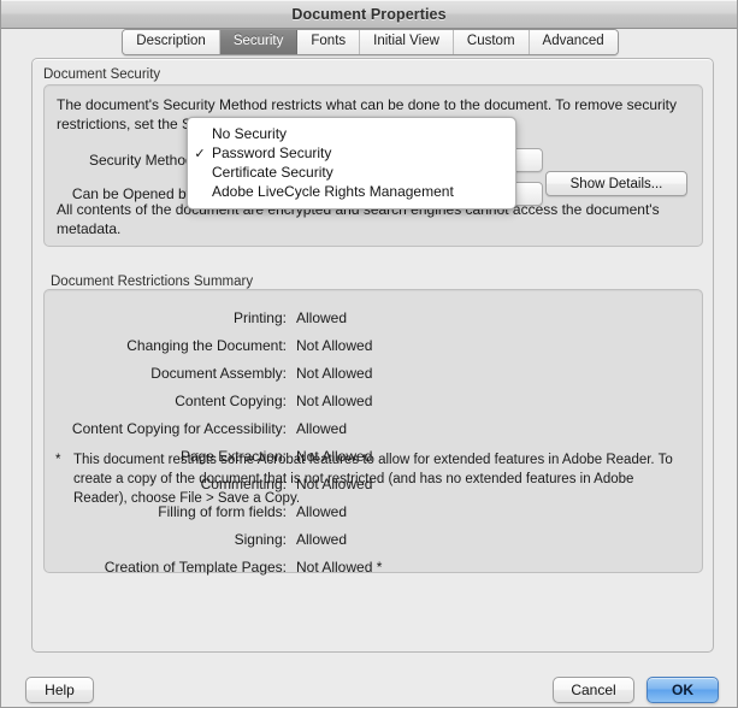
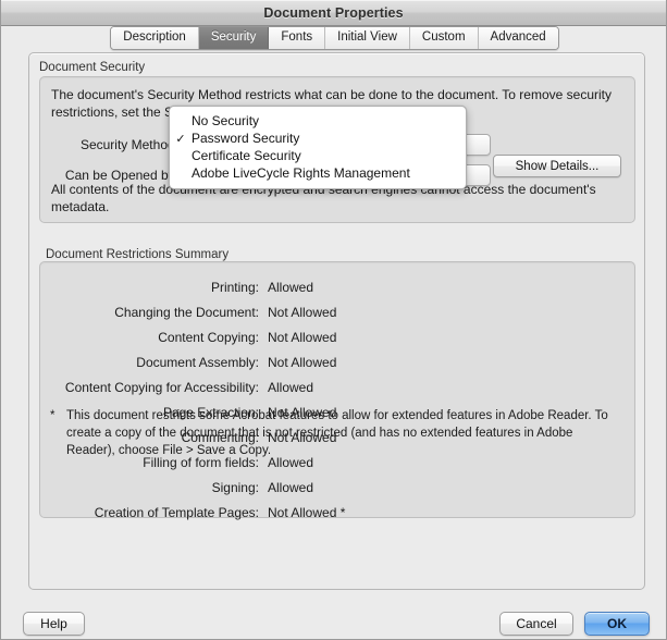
  Document Properties
  Description
  Security
  Fonts
  Initial View
  Custom
  Advanced
  Document Security
  The document's Security Method restricts what can be done to the document. To remove security restrictions, set the
  Security Metho
  Can be Opened b
  All contents of the document are encrypted and search engines cannot access the document's metadata.
  Show Details...
  Document Restrictions Summary
  Printing:
  Allowed
  Changing the Document:
  Not Allowed
- Document Assembly:
+ Content Copying:
  Not Allowed
- Content Copying:
+ Document Assembly:
  Not Allowed
  Content Copying for Accessibility:
  Allowed
  Page Extraction:
  Not Allowed
  Commenting:
  Not Allowed
  Filling of form fields:
  Allowed
  Signing:
  Allowed
  Creation of Template Pages:
  Not Allowed *
  *
  This document restricts some Acrobat features to allow for extended features in Adobe Reader. To create a copy of the document that is not restricted (and has no extended features in Adobe Reader), choose File > Save a Copy.
  No Security
  ✓
  Password Security
  Certificate Security
  Adobe LiveCycle Rights Management
  Help
  Cancel
  OK
